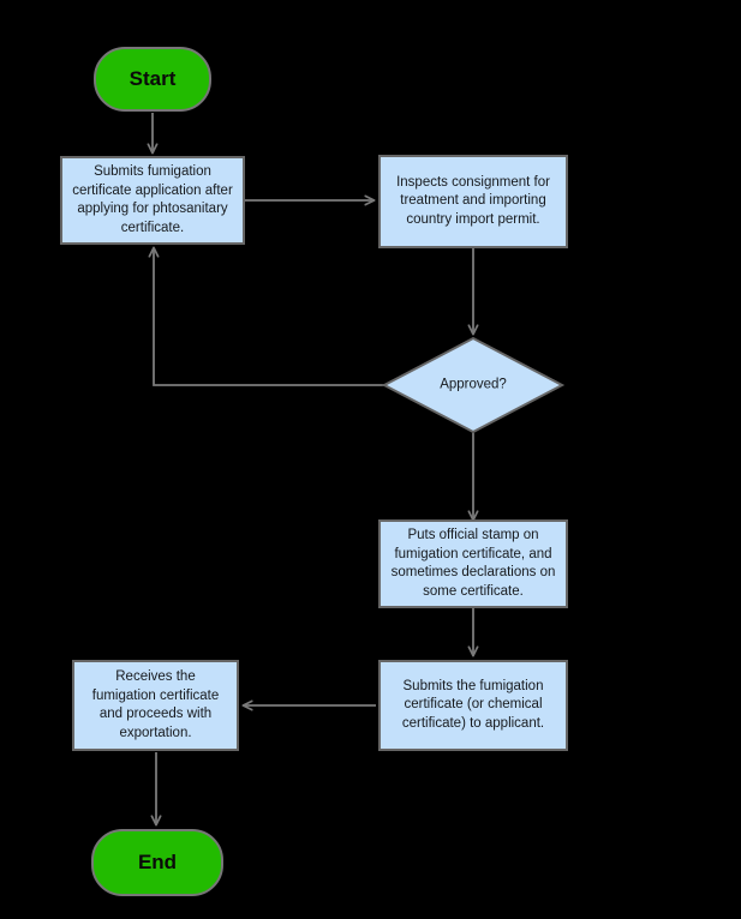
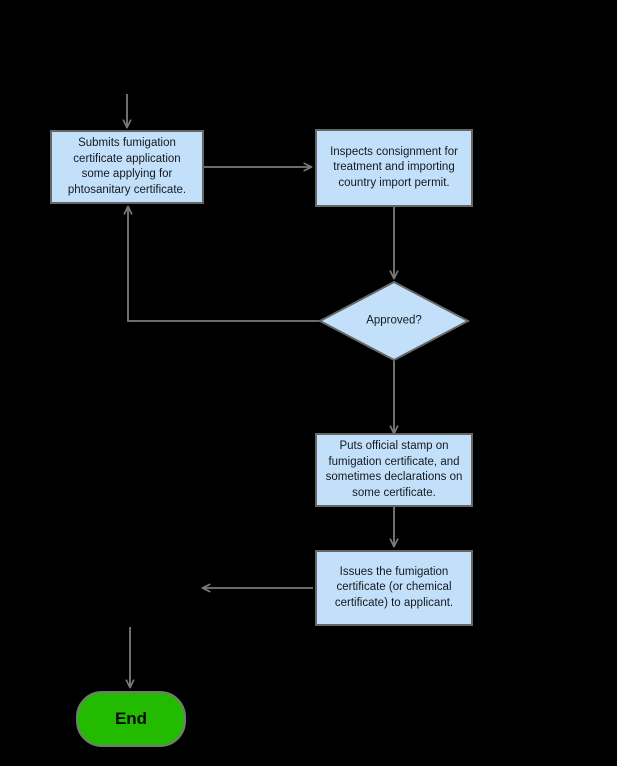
- Start
- Submits fumigation certificate application after applying for phtosanitary certificate.
+ Submits fumigation certificate application some applying for phtosanitary certificate.
  Inspects consignment for treatment and importing country import permit.
  Approved?
  Puts official stamp on fumigation certificate, and sometimes declarations on some certificate.
- Submits the fumigation certificate (or chemical certificate) to applicant.
+ Issues the fumigation certificate (or chemical certificate) to applicant.
- Receives the fumigation certificate and proceeds with exportation.
  End
